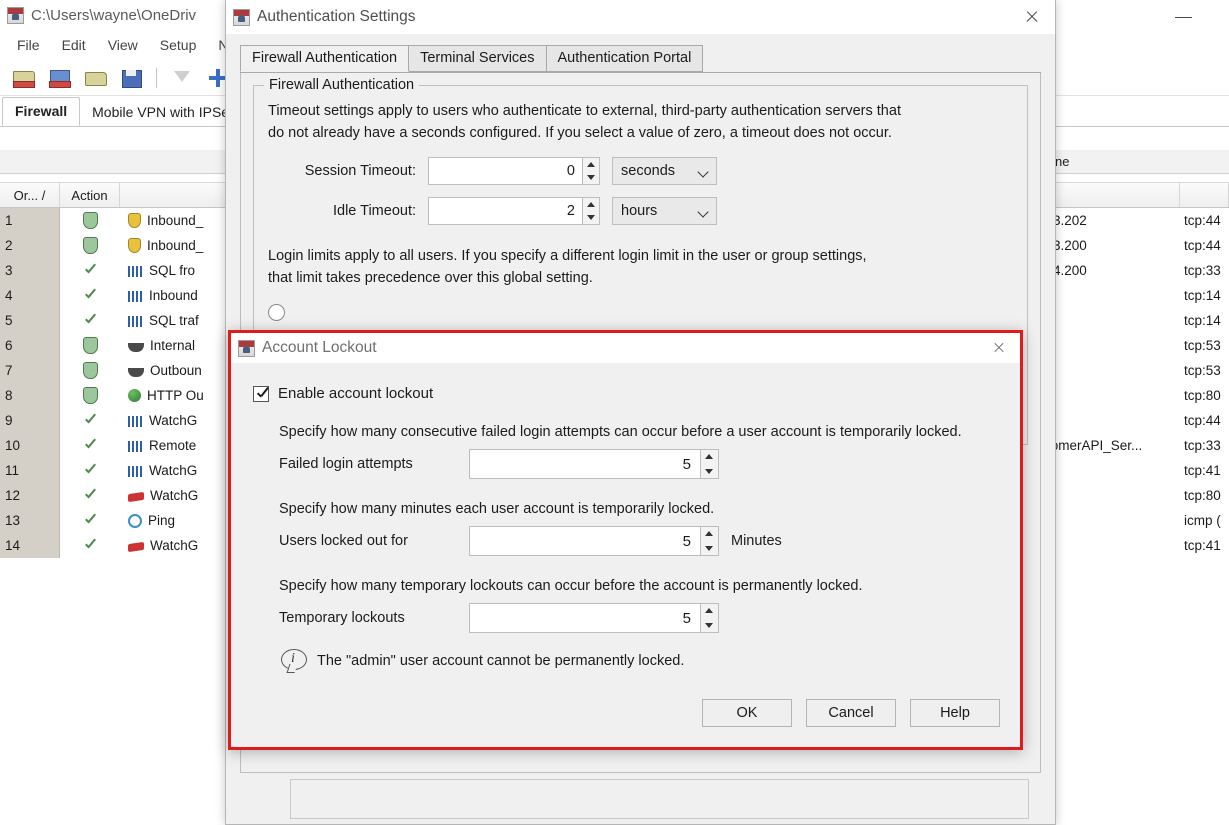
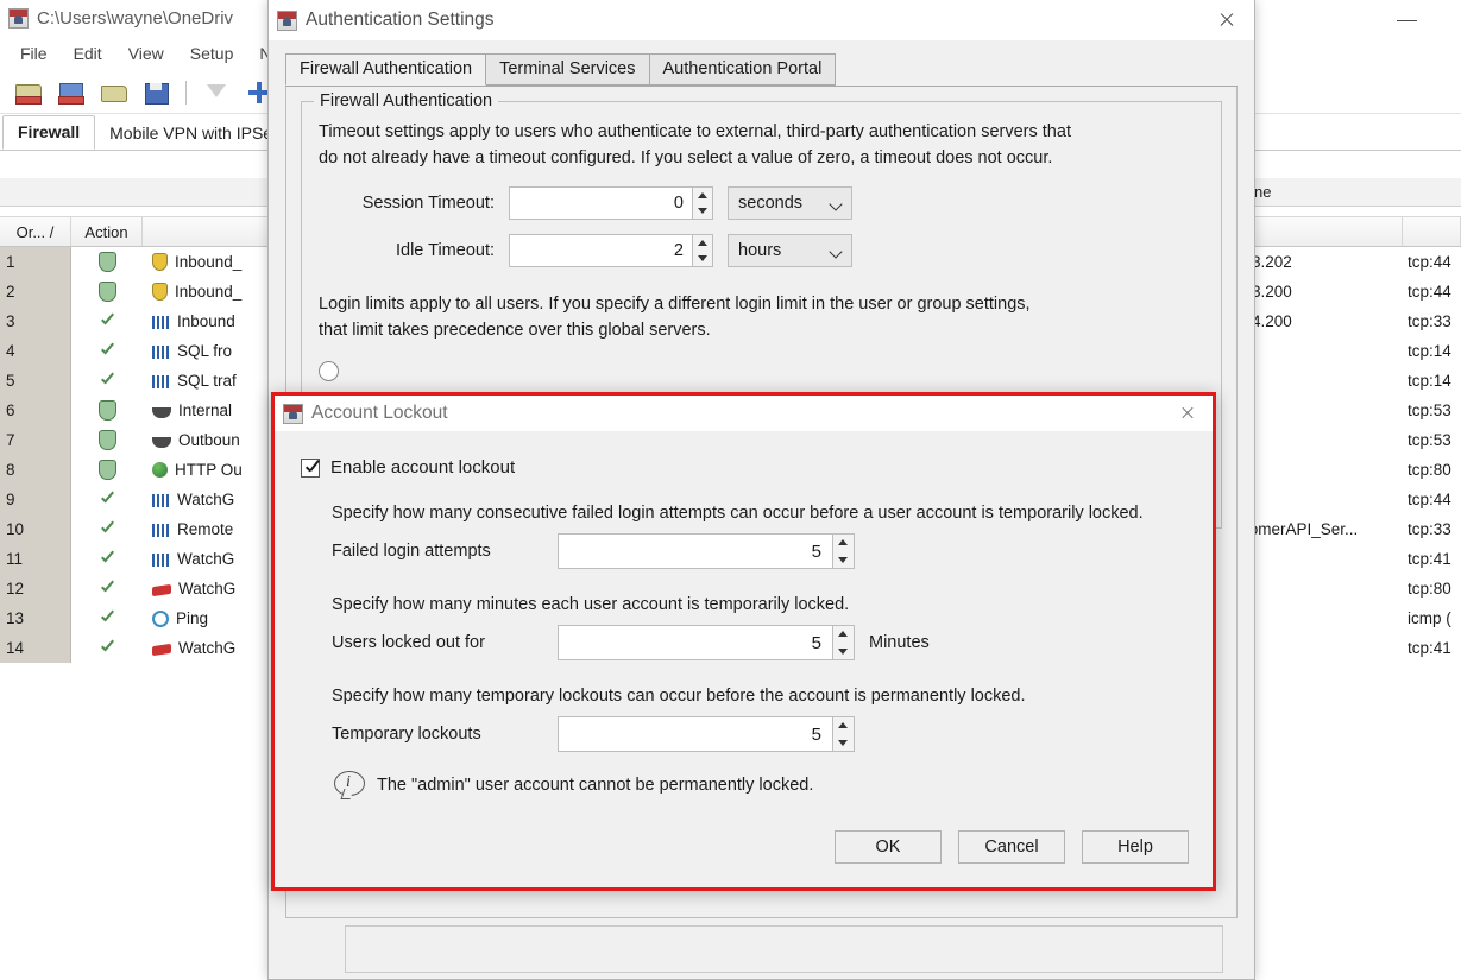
  C:\Users\wayne\OneDriv
  File
  Edit
  View
  Setup
  Firewall
  Mobile VPN with IPS
  ne
  Or... /
  Action
  1
  Inbound_
  tcp:44
  2
  Inbound_
  tcp:44
  3
- SQL fro
+ Inbound
  tcp:33
  4
- Inbound
+ SQL fro
  tcp:14
  5
  SQL traf
  tcp:14
  6
  Internal
  tcp:53
  7
  Outboun
  tcp:53
  8
  HTTP Ou
  tcp:80
  9
  WatchG
  tcp:44
  10
  Remote
  merAPI_Ser...
  tcp:33
  11
  WatchG
  tcp:41
  12
  WatchG
  tcp:80
  13
  Ping
  icmp (
  14
  WatchG
  tcp:41
  Authentication Settings
  Firewall Authentication
  Terminal Services
  Authentication Portal
  Firewall Authentication
  Timeout settings apply to users who authenticate to external, third-party authentication servers that
- do not already have a seconds configured. If you select a value of zero, a timeout does not occur.
+ do not already have a timeout configured. If you select a value of zero, a timeout does not occur.
  Session Timeout:
  0
  seconds
  Idle Timeout:
  2
  hours
  Login limits apply to all users. If you specify a different login limit in the user or group settings,
- that limit takes precedence over this global setting.
+ that limit takes precedence over this global servers.
  Account Lockout
  Enable account lockout
  Specify how many consecutive failed login attempts can occur before a user account is temporarily locked.
  Failed login attempts
  5
  Specify how many minutes each user account is temporarily locked.
  Users locked out for
  5
  Minutes
  Specify how many temporary lockouts can occur before the account is permanently locked.
  Temporary lockouts
  5
  i
  The "admin" user account cannot be permanently locked.
  OK
  Cancel
  Help
